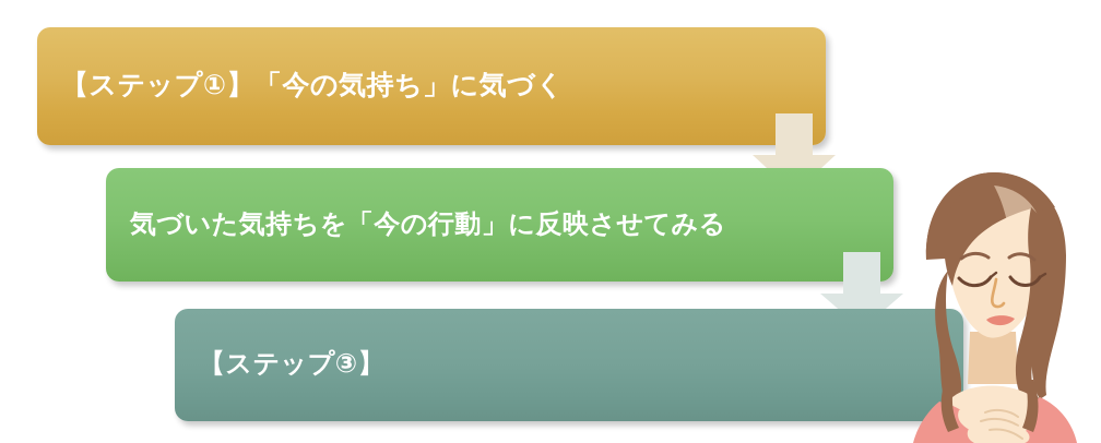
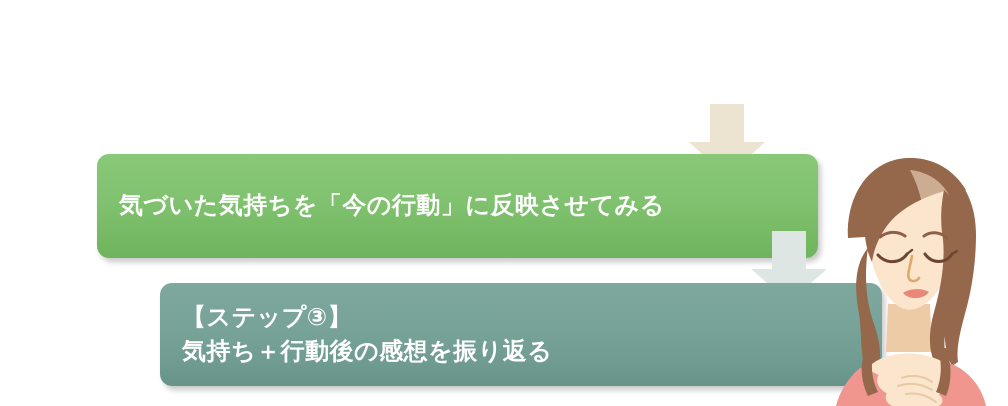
- 【ステップ①】「今の気持ち」に気づく
  気づいた気持ちを「今の行動」に反映させてみる
  【ステップ③】
+ 気持ち＋行動後の感想を振り返る
